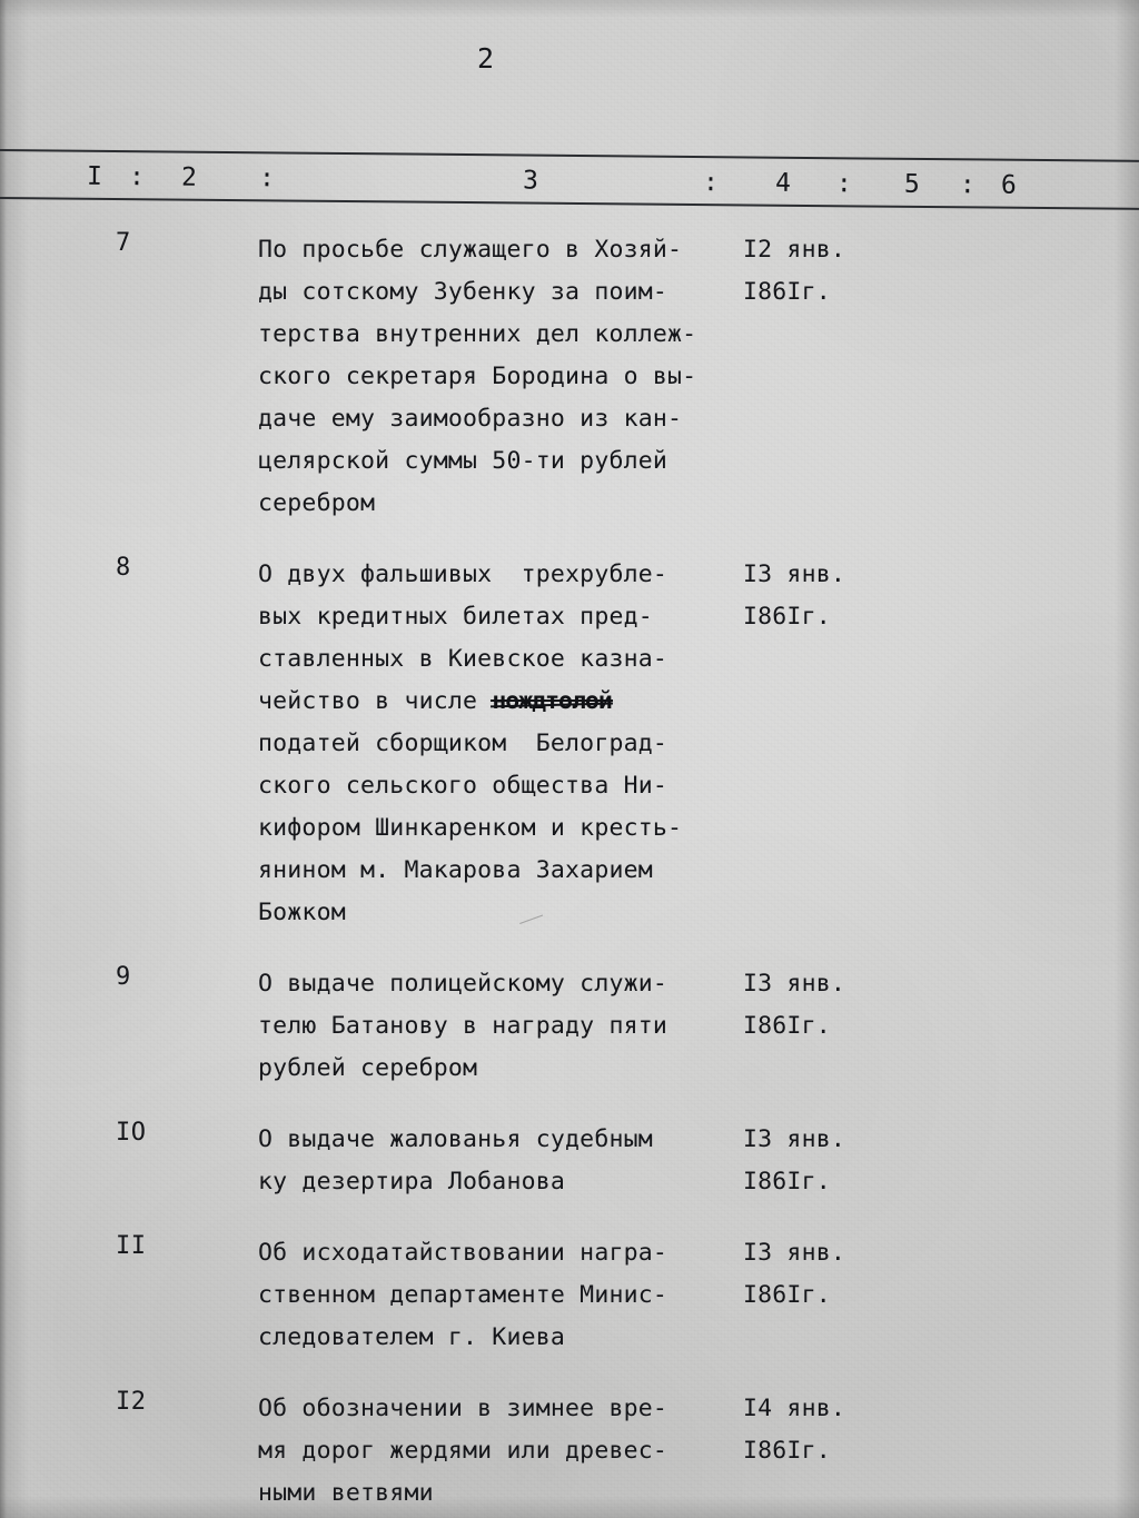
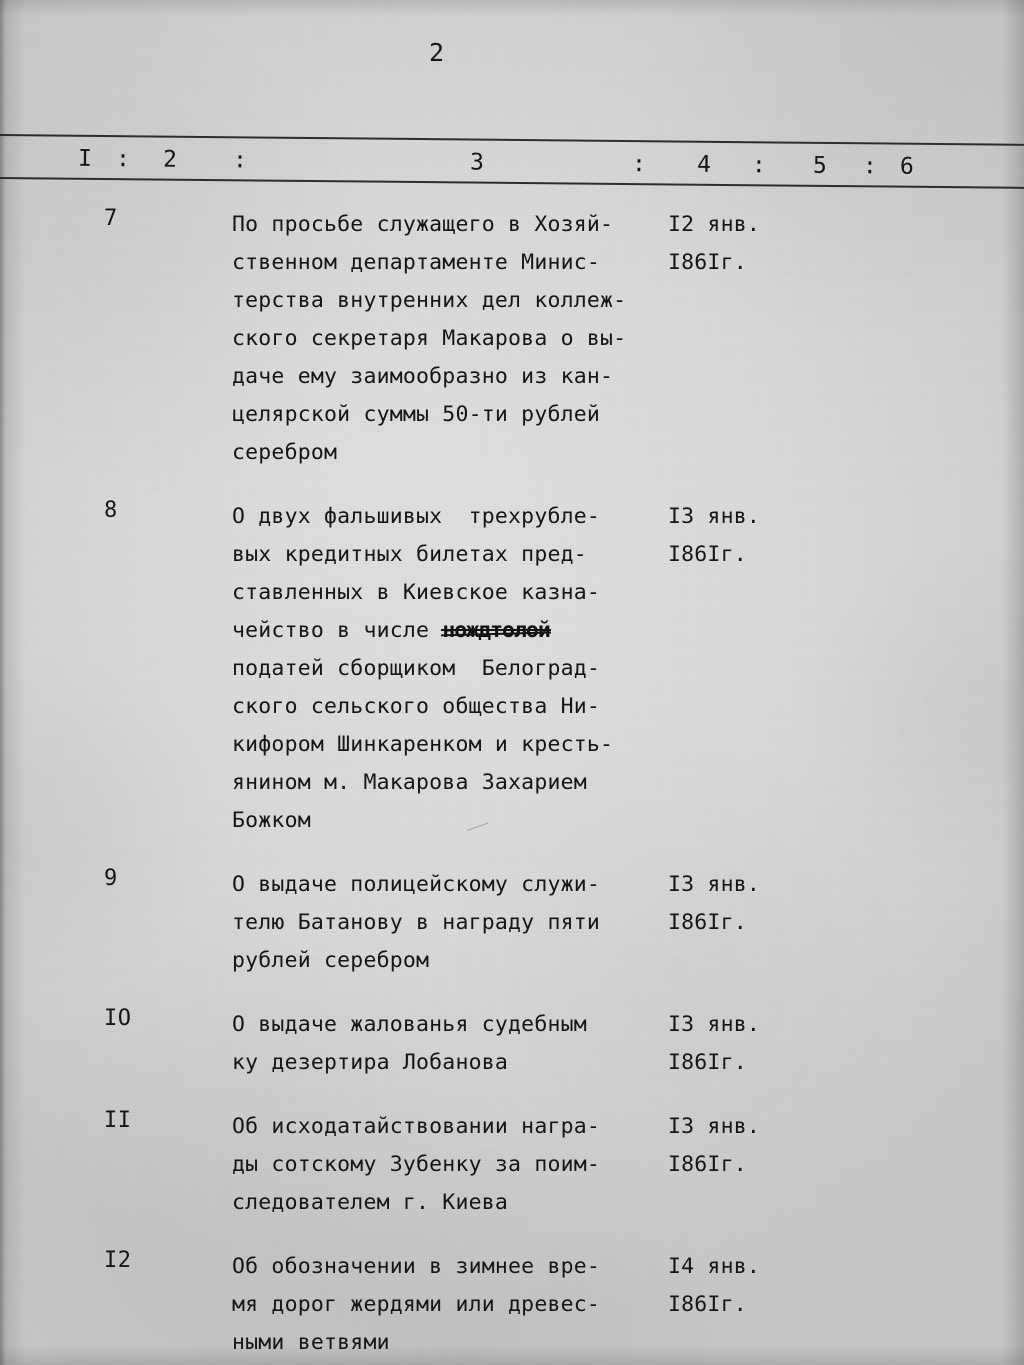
  2
  I
  :
  2
  :
  3
  :
  4
  :
  5
  :
  6
  7
  По просьбе служащего в Хозяй-
- ды сотскому Зубенку за поим-
+ ственном департаменте Минис-
  терства внутренних дел коллеж-
- ского секретаря Бородина о вы-
+ ского секретаря Макарова о вы-
  даче ему заимообразно из кан-
  целярской суммы 50-ти рублей
  серебром
  I2 янв.
  I86Iг.
  8
  О двух фальшивых трехрубле-
  вых кредитных билетах пред-
  ставленных в Киевское казна-
  чейство в числе нождтолой
  податей сборщиком Белоград-
  ского сельского общества Ни-
  кифором Шинкаренком и кресть-
  янином м. Макарова Захарием
  Божком
  I3 янв.
  I86Iг.
  9
  О выдаче полицейскому служи-
  телю Батанову в награду пяти
  рублей серебром
  I3 янв.
  I86Iг.
  IO
  О выдаче жалованья судебным
  ку дезертира Лобанова
  I3 янв.
  I86Iг.
  II
  Об исходатайствовании награ-
- ственном департаменте Минис-
+ ды сотскому Зубенку за поим-
  следователем г. Киева
  I3 янв.
  I86Iг.
  I2
  Об обозначении в зимнее вре-
  мя дорог жердями или древес-
  ными ветвями
  I4 янв.
  I86Iг.
